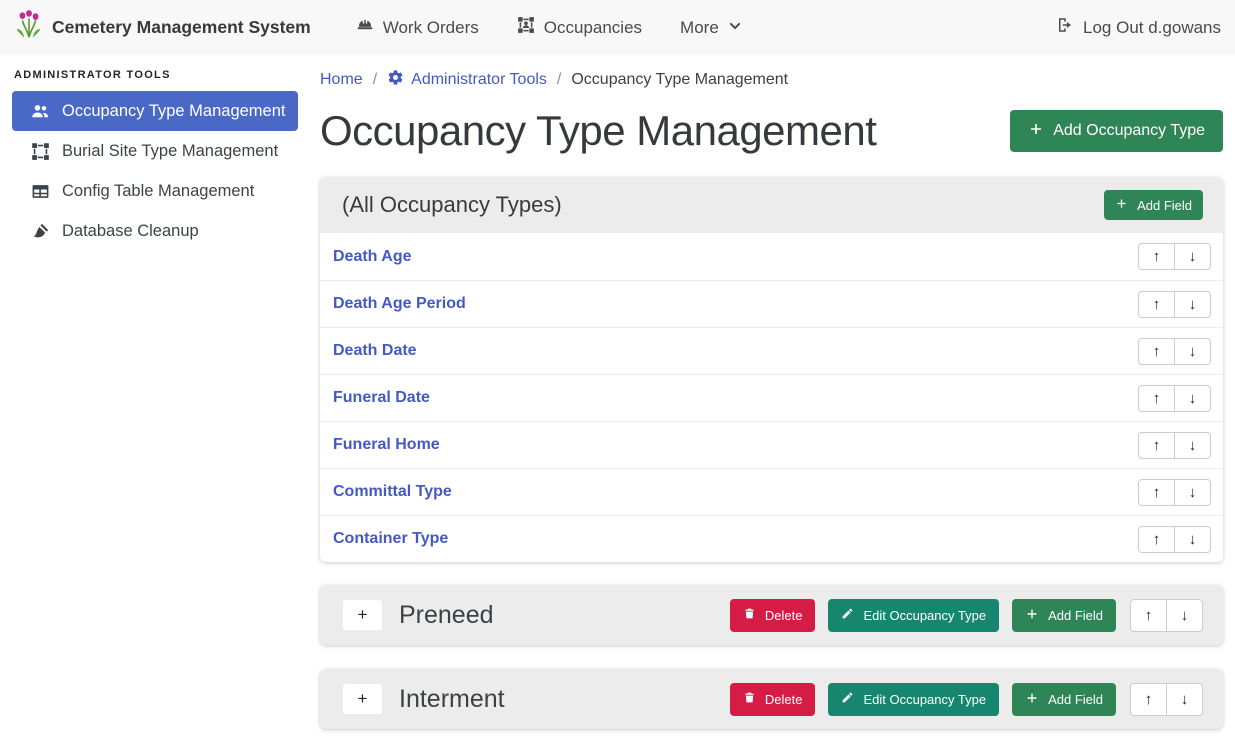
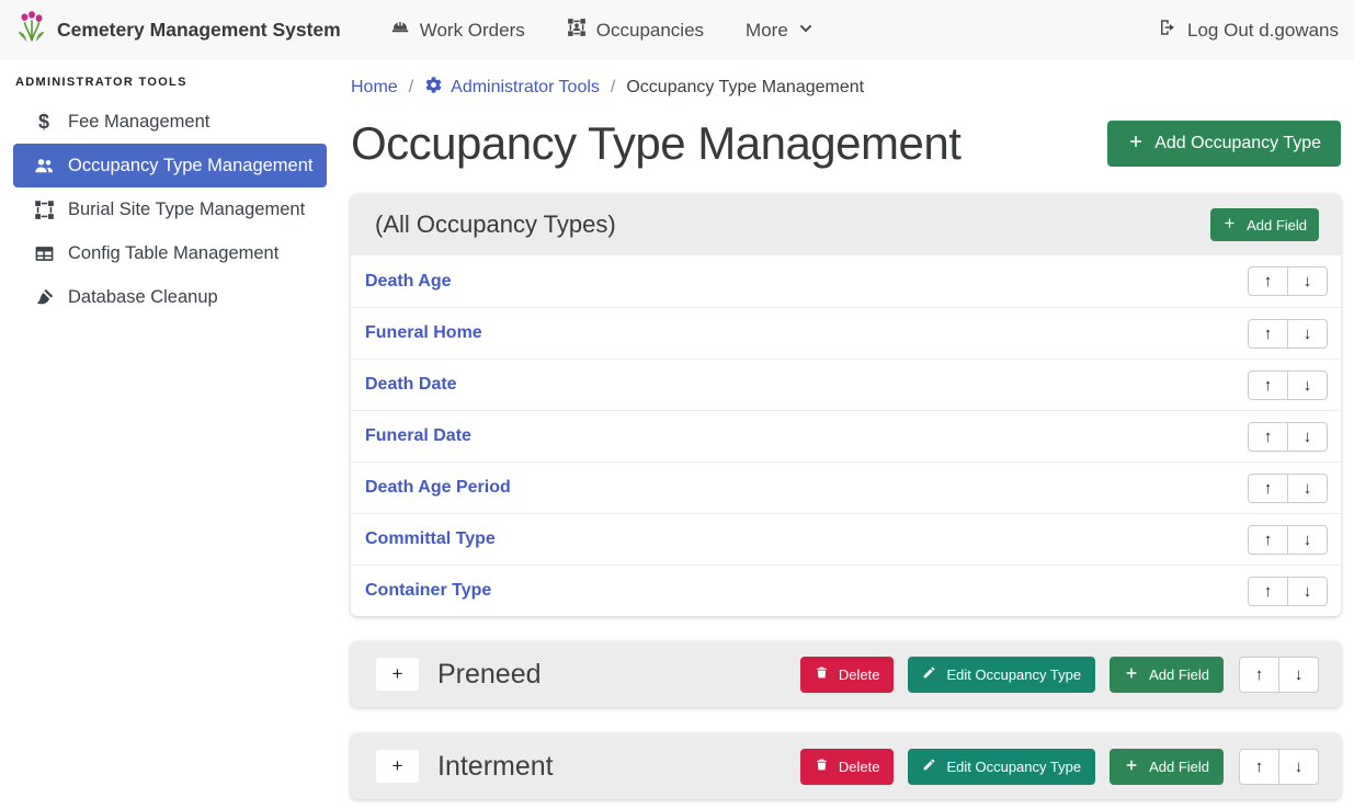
  Cemetery Management System
  Work Orders
  Occupancies
  More
  Log Out d.gowans
  ADMINISTRATOR TOOLS
+ $
+ Fee Management
  Occupancy Type Management
  Burial Site Type Management
  Config Table Management
  Database Cleanup
  Home
  /
  Administrator Tools
  /
  Occupancy Type Management
  Occupancy Type Management
  Add Occupancy Type
  (All Occupancy Types)
  Add Field
  Death Age
  ↑
  ↓
- Death Age Period
+ Funeral Home
  ↑
  ↓
  Death Date
  ↑
  ↓
  Funeral Date
  ↑
  ↓
- Funeral Home
+ Death Age Period
  ↑
  ↓
  Committal Type
  ↑
  ↓
  Container Type
  ↑
  ↓
  +
  Preneed
  Delete
  Edit Occupancy Type
  Add Field
  ↑
  ↓
  +
  Interment
  Delete
  Edit Occupancy Type
  Add Field
  ↑
  ↓
